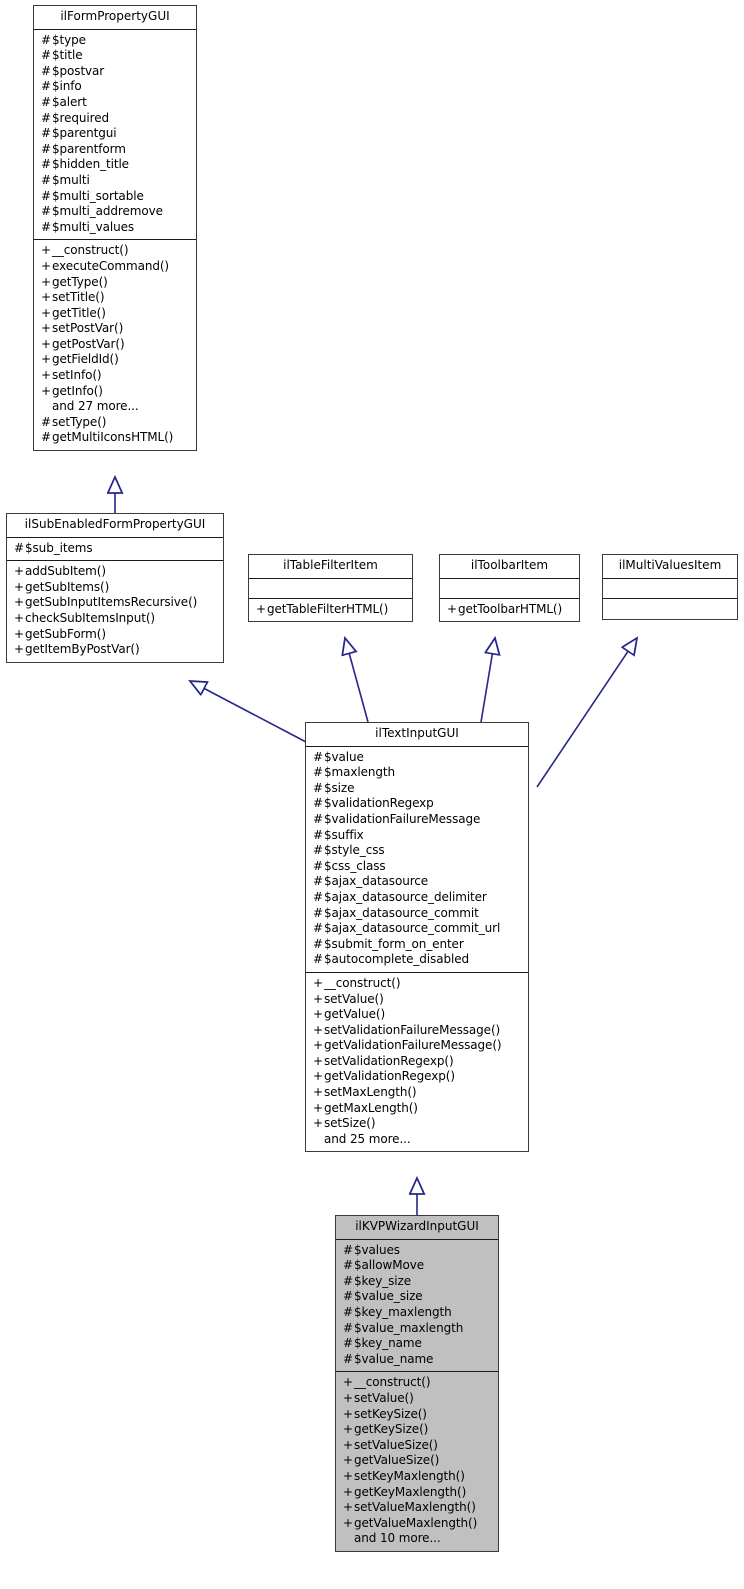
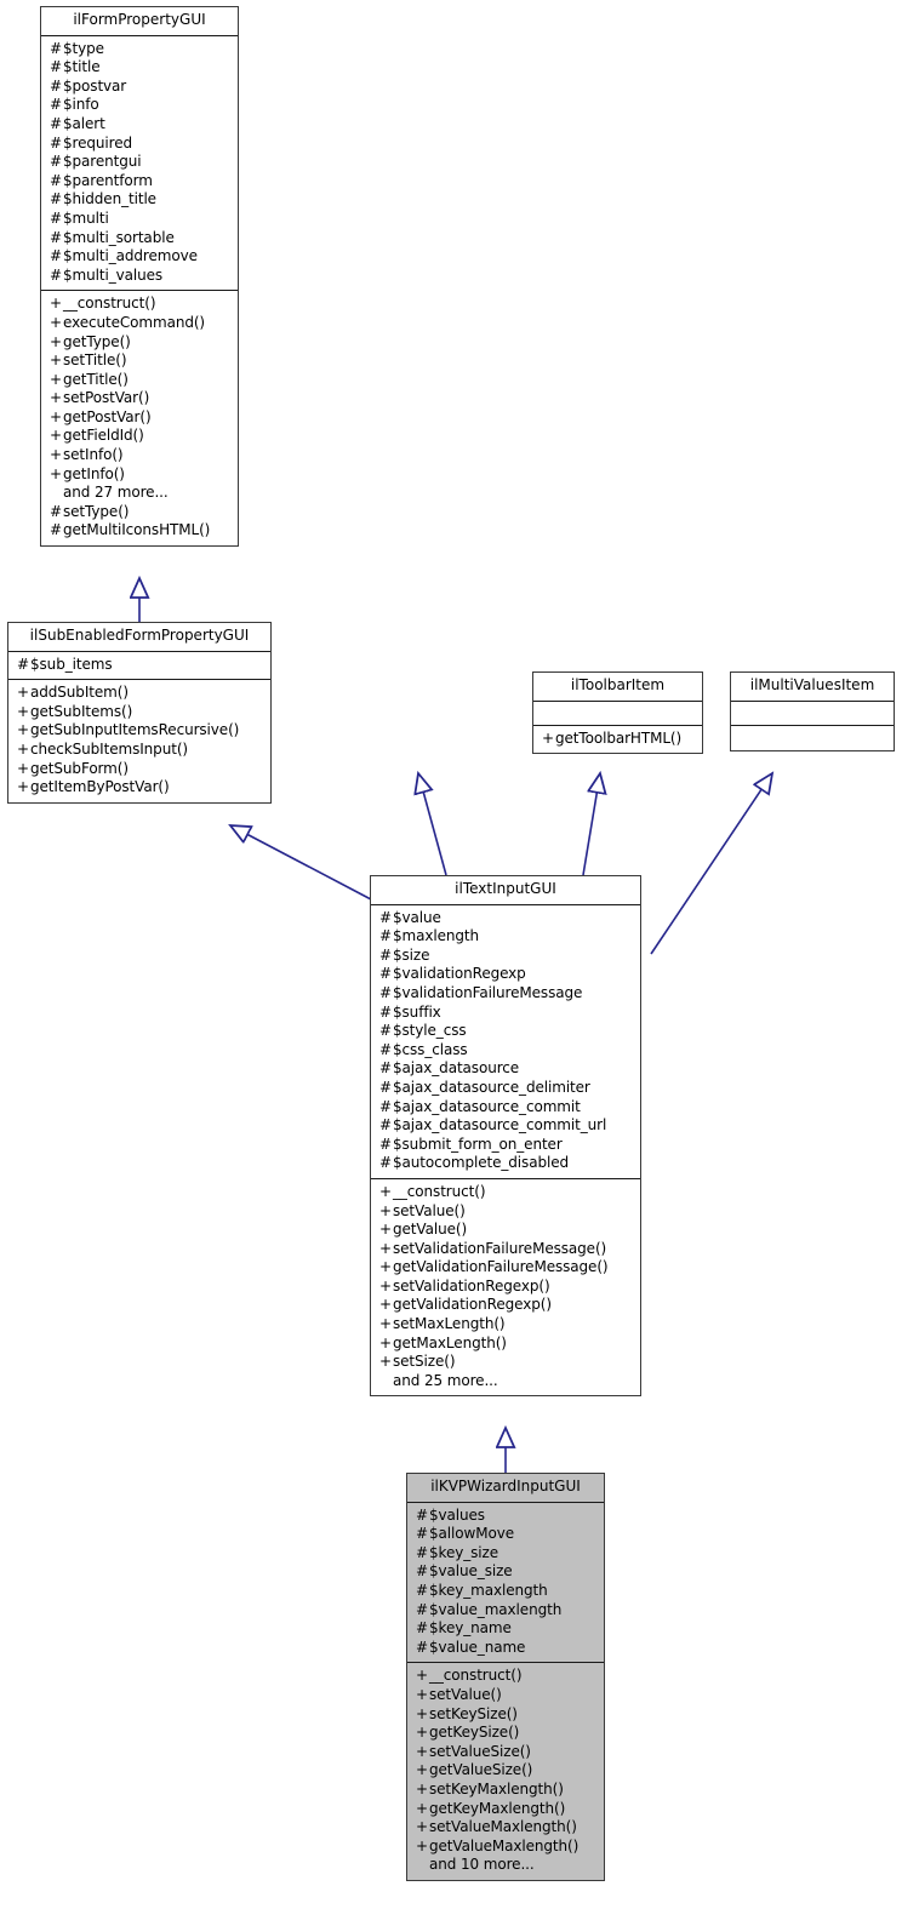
  ilFormPropertyGUI
  #$type
  #$title
  #$postvar
  #$info
  #$alert
  #$required
  #$parentgui
  #$parentform
  #$hidden_title
  #$multi
  #$multi_sortable
  #$multi_addremove
  #$multi_values
  +__construct()
  +executeCommand()
  +getType()
  +setTitle()
  +getTitle()
  +setPostVar()
  +getPostVar()
  +getFieldId()
  +setInfo()
  +getInfo()
  and 27 more...
  #setType()
  #getMultiIconsHTML()
  ilSubEnabledFormPropertyGUI
  #$sub_items
  +addSubItem()
  +getSubItems()
  +getSubInputItemsRecursive()
  +checkSubItemsInput()
  +getSubForm()
  +getItemByPostVar()
- ilTableFilterItem
- +getTableFilterHTML()
  ilToolbarItem
  +getToolbarHTML()
  ilMultiValuesItem
  ilTextInputGUI
  #$value
  #$maxlength
  #$size
  #$validationRegexp
  #$validationFailureMessage
  #$suffix
  #$style_css
  #$css_class
  #$ajax_datasource
  #$ajax_datasource_delimiter
  #$ajax_datasource_commit
  #$ajax_datasource_commit_url
  #$submit_form_on_enter
  #$autocomplete_disabled
  +__construct()
  +setValue()
  +getValue()
  +setValidationFailureMessage()
  +getValidationFailureMessage()
  +setValidationRegexp()
  +getValidationRegexp()
  +setMaxLength()
  +getMaxLength()
  +setSize()
  and 25 more...
  ilKVPWizardInputGUI
  #$values
  #$allowMove
  #$key_size
  #$value_size
  #$key_maxlength
  #$value_maxlength
  #$key_name
  #$value_name
  +__construct()
  +setValue()
  +setKeySize()
  +getKeySize()
  +setValueSize()
  +getValueSize()
  +setKeyMaxlength()
  +getKeyMaxlength()
  +setValueMaxlength()
  +getValueMaxlength()
  and 10 more...
